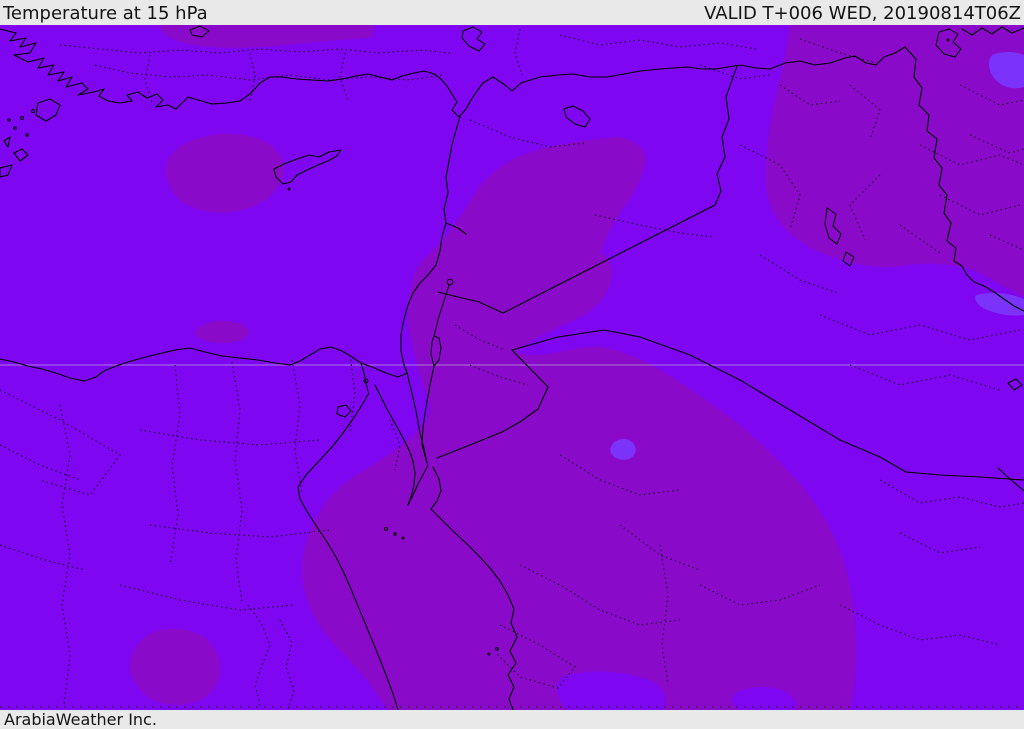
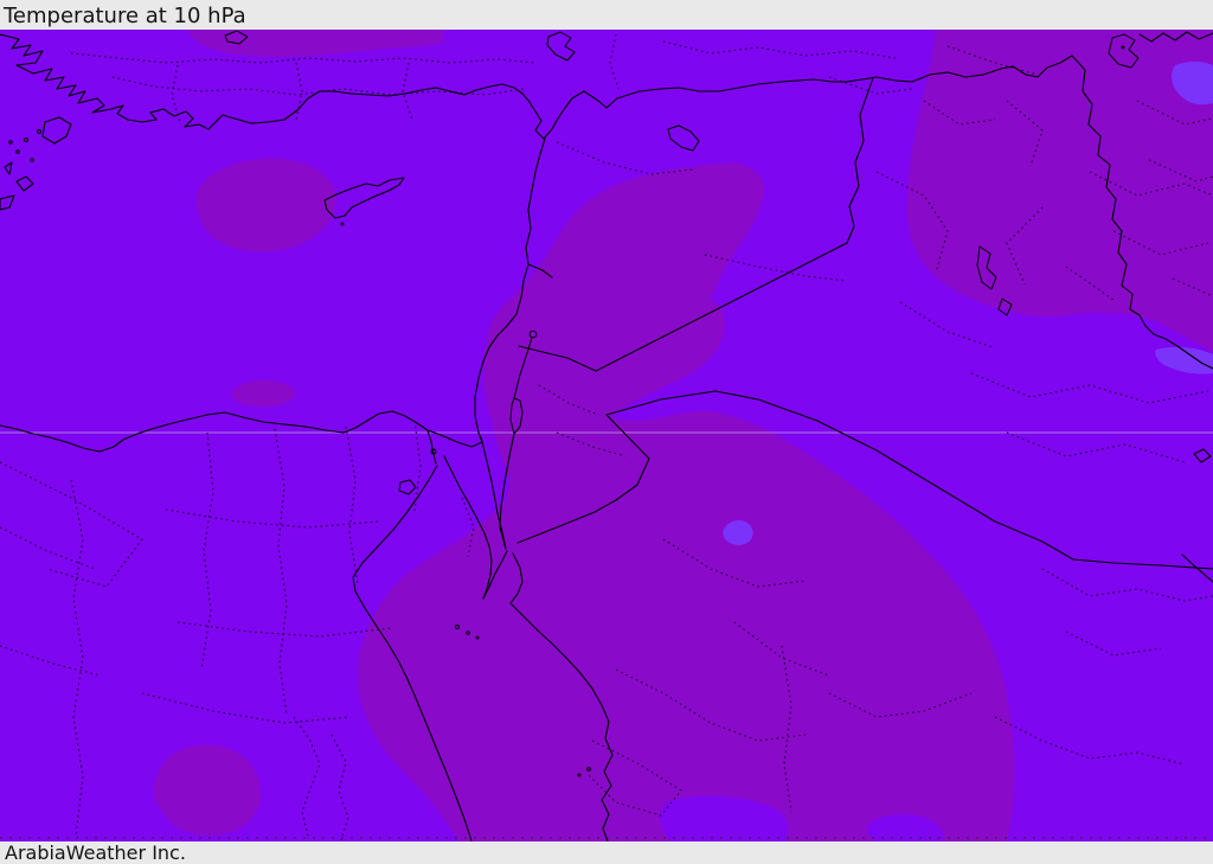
- Temperature at 15 hPa
+ Temperature at 10 hPa
- VALID T+006 WED, 20190814T06Z
  ArabiaWeather Inc.
